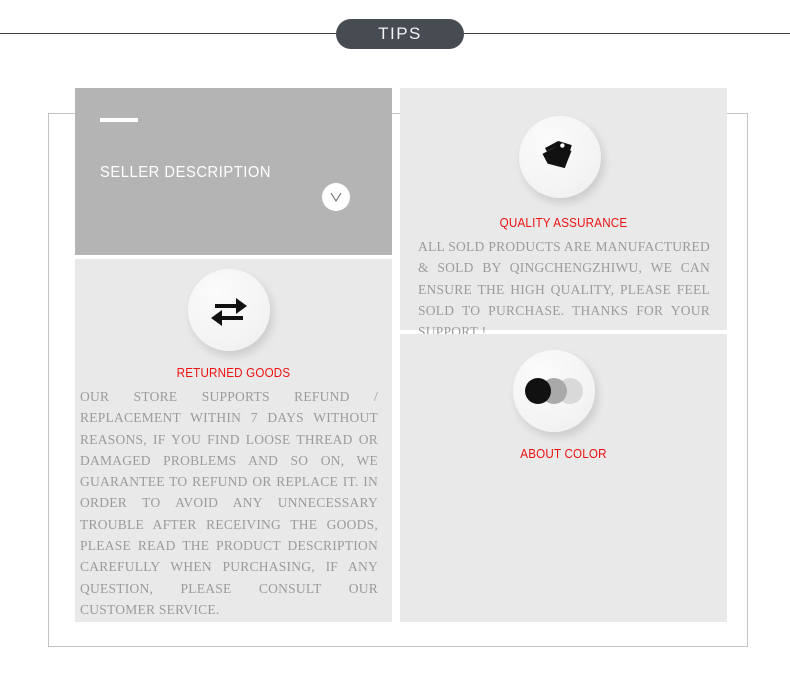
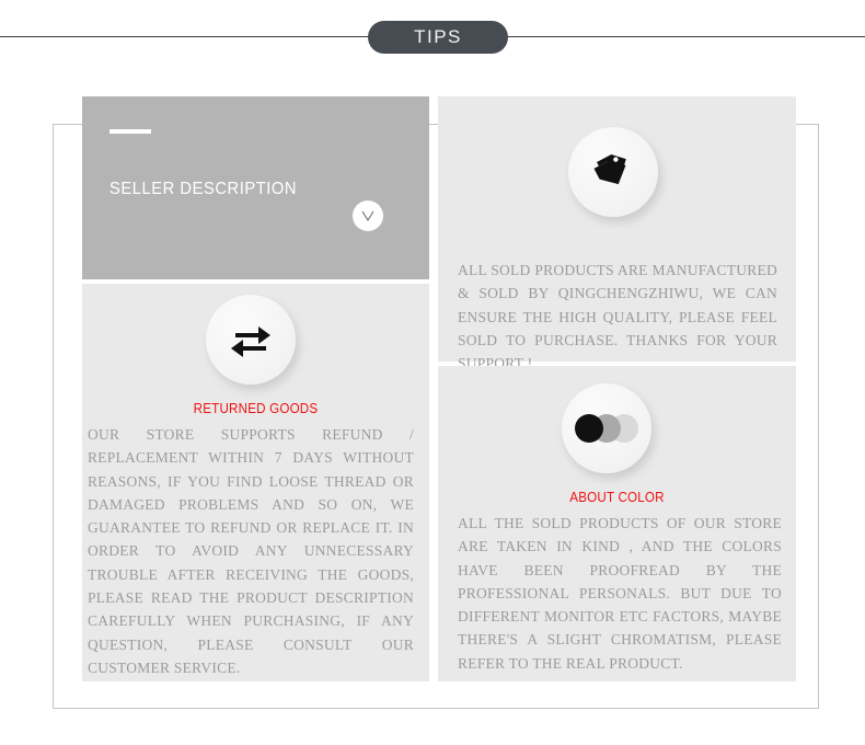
  TIPS
  SELLER DESCRIPTION
- QUALITY ASSURANCE
  ALL SOLD PRODUCTS ARE MANUFACTURED & SOLD BY QINGCHENGZHIWU, WE CAN ENSURE THE HIGH QUALITY, PLEASE FEEL SOLD TO PURCHASE. THANKS FOR YOUR SUPPORT !
  RETURNED GOODS
  OUR STORE SUPPORTS REFUND / REPLACEMENT WITHIN 7 DAYS WITHOUT REASONS, IF YOU FIND LOOSE THREAD OR DAMAGED PROBLEMS AND SO ON, WE GUARANTEE TO REFUND OR REPLACE IT. IN ORDER TO AVOID ANY UNNECESSARY TROUBLE AFTER RECEIVING THE GOODS, PLEASE READ THE PRODUCT DESCRIPTION CAREFULLY WHEN PURCHASING, IF ANY QUESTION, PLEASE CONSULT OUR CUSTOMER SERVICE.
  ABOUT COLOR
+ ALL THE SOLD PRODUCTS OF OUR STORE ARE TAKEN IN KIND , AND THE COLORS HAVE BEEN PROOFREAD BY THE PROFESSIONAL PERSONALS. BUT DUE TO DIFFERENT MONITOR ETC FACTORS, MAYBE THERE'S A SLIGHT CHROMATISM, PLEASE REFER TO THE REAL PRODUCT.
